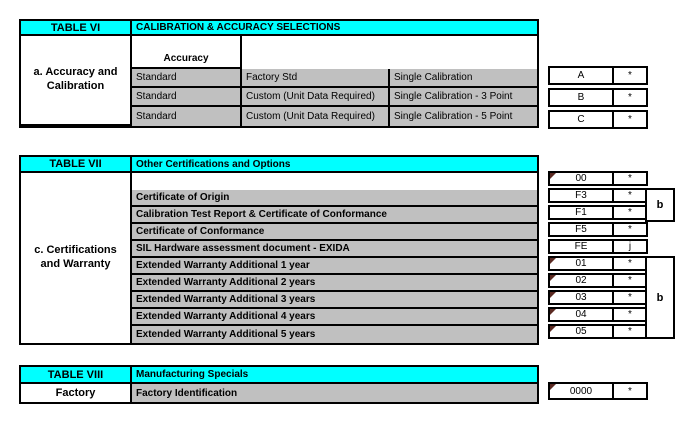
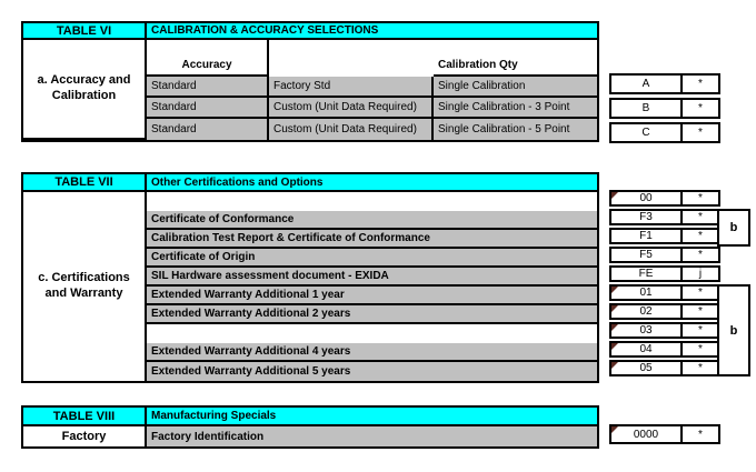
  TABLE VI
  CALIBRATION & ACCURACY SELECTIONS
  a. Accuracy and Calibration
  Accuracy
+ Calibration Qty
  Standard
  Factory Std
  Single Calibration
  Standard
  Custom (Unit Data Required)
  Single Calibration - 3 Point
  Standard
  Custom (Unit Data Required)
  Single Calibration - 5 Point
  A
  *
  B
  *
  C
  *
  TABLE VII
  Other Certifications and Options
  c. Certifications and Warranty
- Certificate of Origin
+ Certificate of Conformance
  Calibration Test Report & Certificate of Conformance
- Certificate of Conformance
+ Certificate of Origin
  SIL Hardware assessment document - EXIDA
  Extended Warranty Additional 1 year
  Extended Warranty Additional 2 years
- Extended Warranty Additional 3 years
  Extended Warranty Additional 4 years
  Extended Warranty Additional 5 years
  00
  *
  F3
  *
  F1
  *
  F5
  *
  FE
  j
  01
  *
  02
  *
  03
  *
  04
  *
  05
  *
  b
  b
  TABLE VIII
  Manufacturing Specials
  Factory
  Factory Identification
  0000
  *
